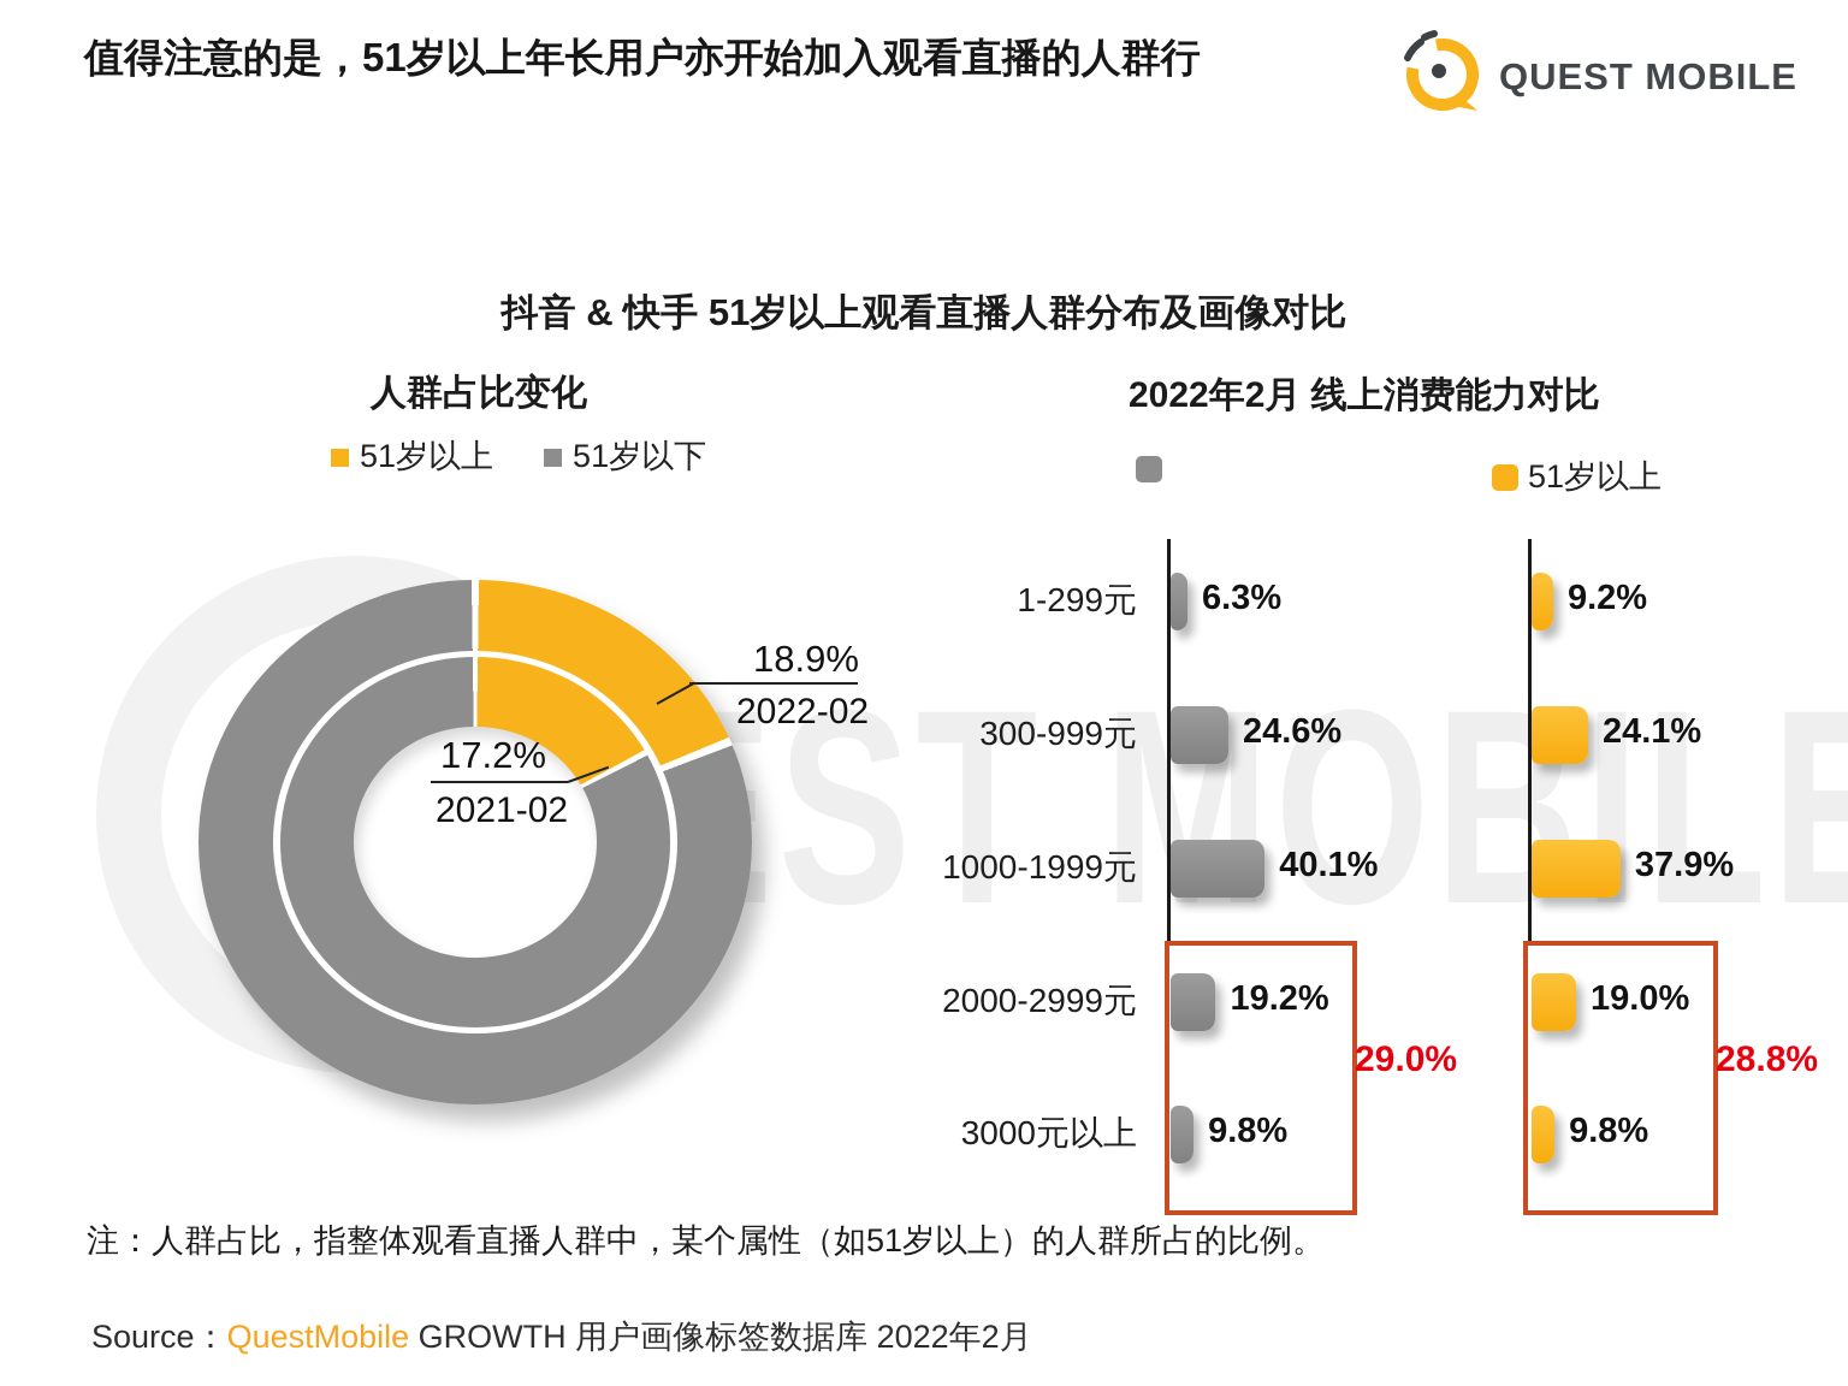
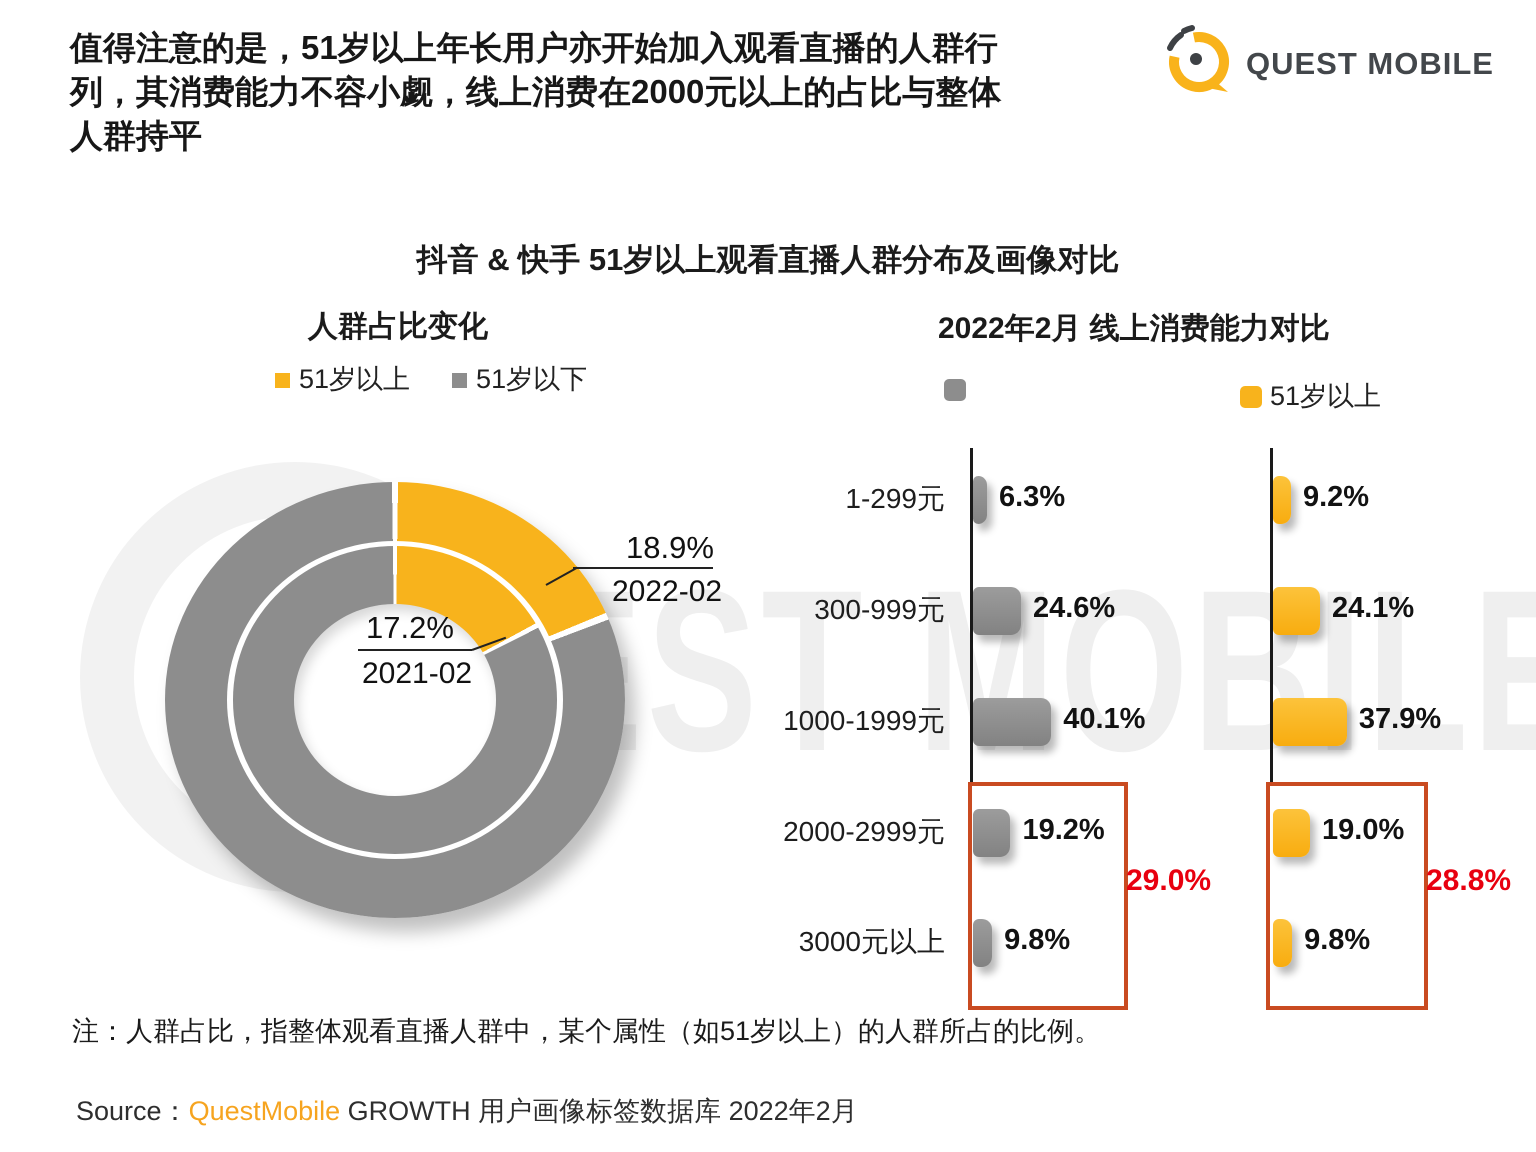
  ST MOBILE
  值得注意的是，51岁以上年长用户亦开始加入观看直播的人群行
+ 列，其消费能力不容小觑，线上消费在2000元以上的占比与整体
+ 人群持平
  QUEST MOBILE
  抖音 & 快手 51岁以上观看直播人群分布及画像对比
  人群占比变化
  51岁以上
  51岁以下
  18.9%
  2022-02
  17.2%
  2021-02
  2022年2月 线上消费能力对比
  51岁以上
  1-299元
  6.3%
  9.2%
  300-999元
  24.6%
  24.1%
  1000-1999元
  40.1%
  37.9%
  2000-2999元
  19.2%
  19.0%
  3000元以上
  9.8%
  9.8%
  29.0%
  28.8%
  注：人群占比，指整体观看直播人群中，某个属性（如51岁以上）的人群所占的比例。
  Source：QuestMobile GROWTH 用户画像标签数据库 2022年2月
